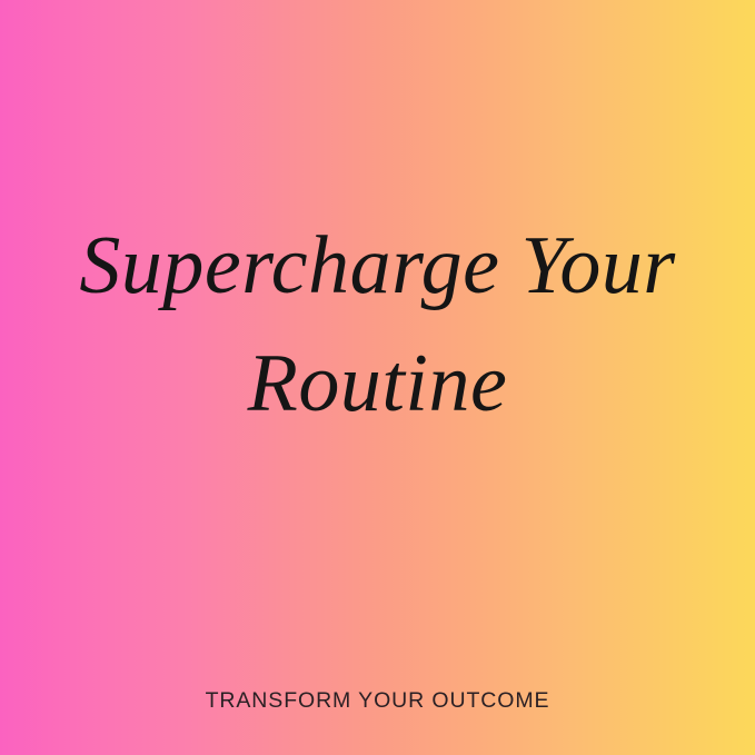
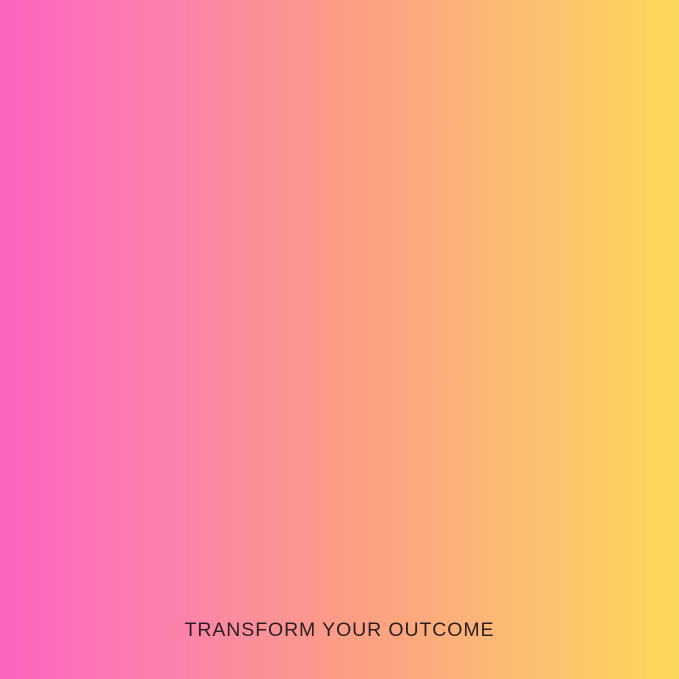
- Supercharge Your
- Routine
  TRANSFORM YOUR OUTCOME
